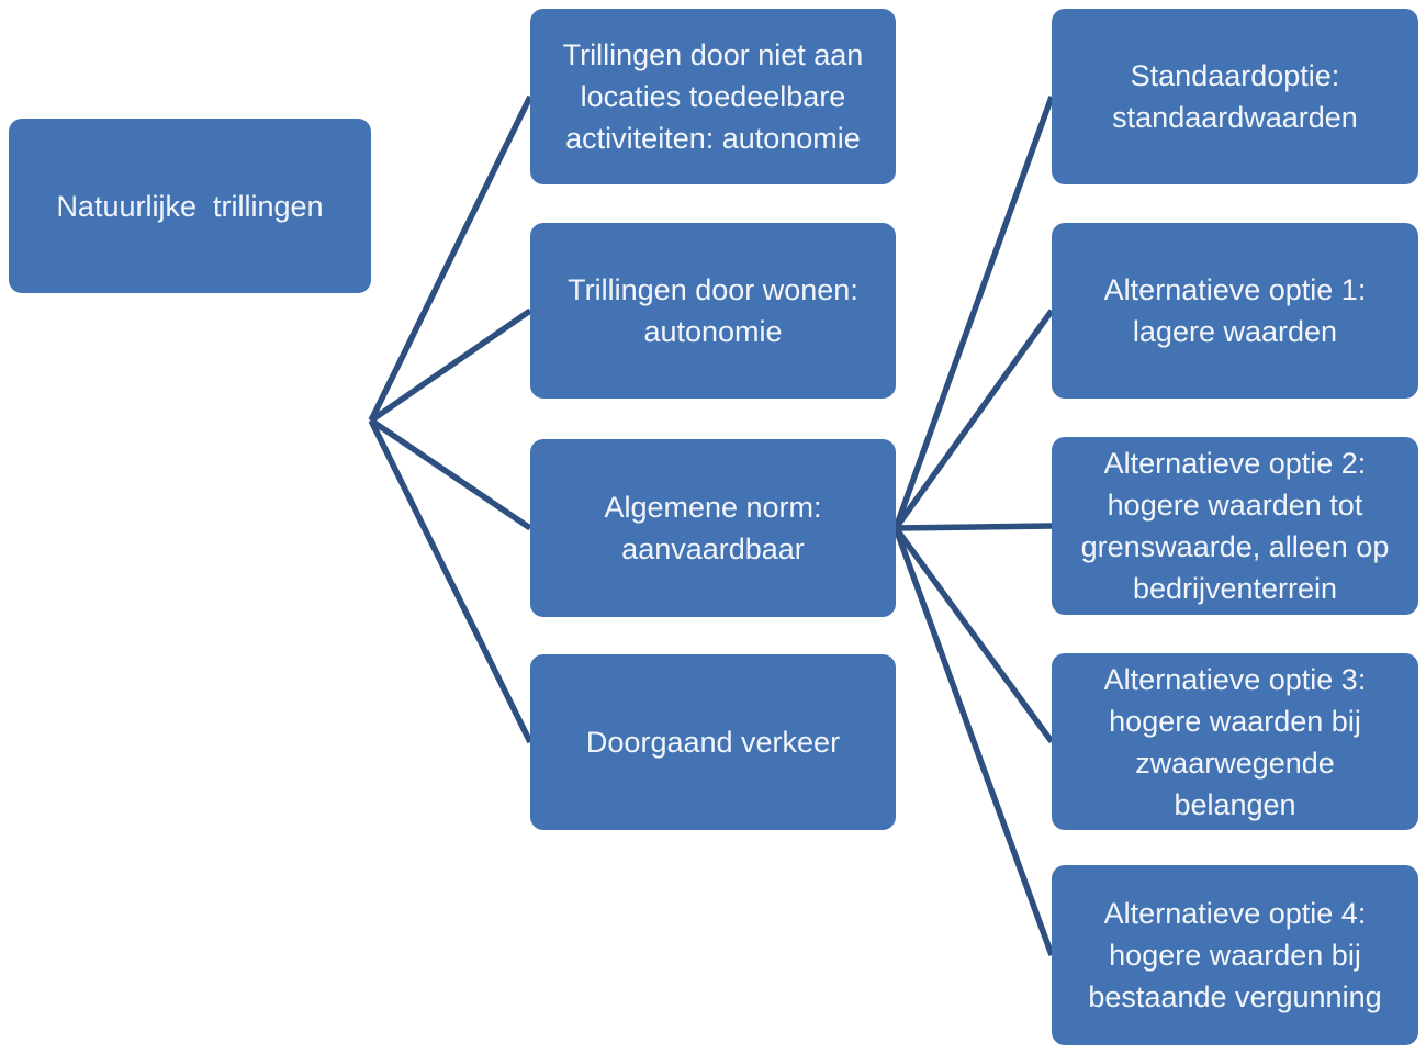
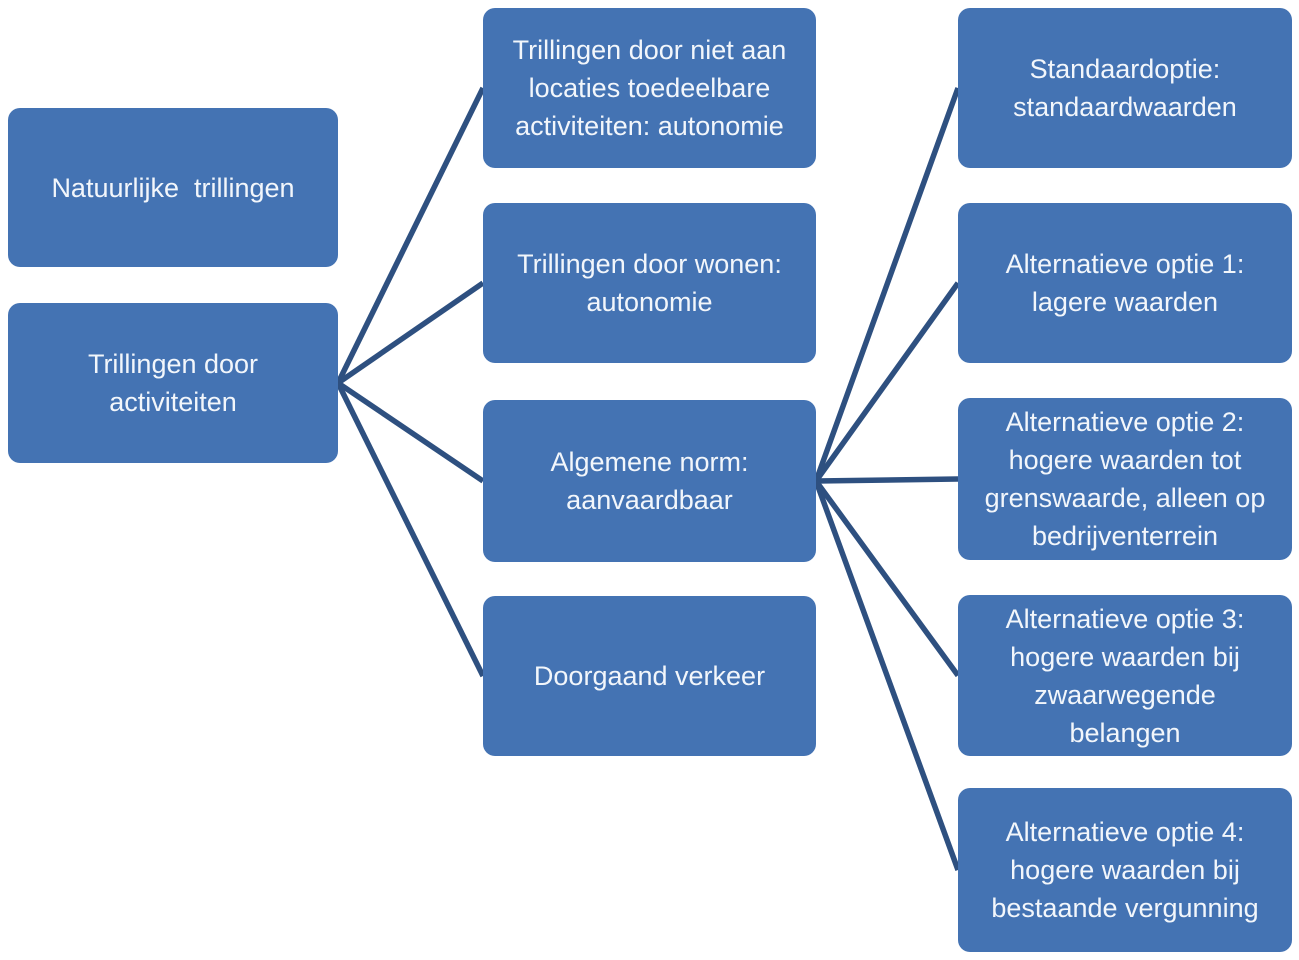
  Natuurlijke trillingen
+ Trillingen door
+ activiteiten
  Trillingen door niet aan
  locaties toedeelbare
  activiteiten: autonomie
  Trillingen door wonen:
  autonomie
  Algemene norm:
  aanvaardbaar
  Doorgaand verkeer
  Standaardoptie:
  standaardwaarden
  Alternatieve optie 1:
  lagere waarden
  Alternatieve optie 2:
  hogere waarden tot
  grenswaarde, alleen op
  bedrijventerrein
  Alternatieve optie 3:
  hogere waarden bij
  zwaarwegende
  belangen
  Alternatieve optie 4:
  hogere waarden bij
  bestaande vergunning
